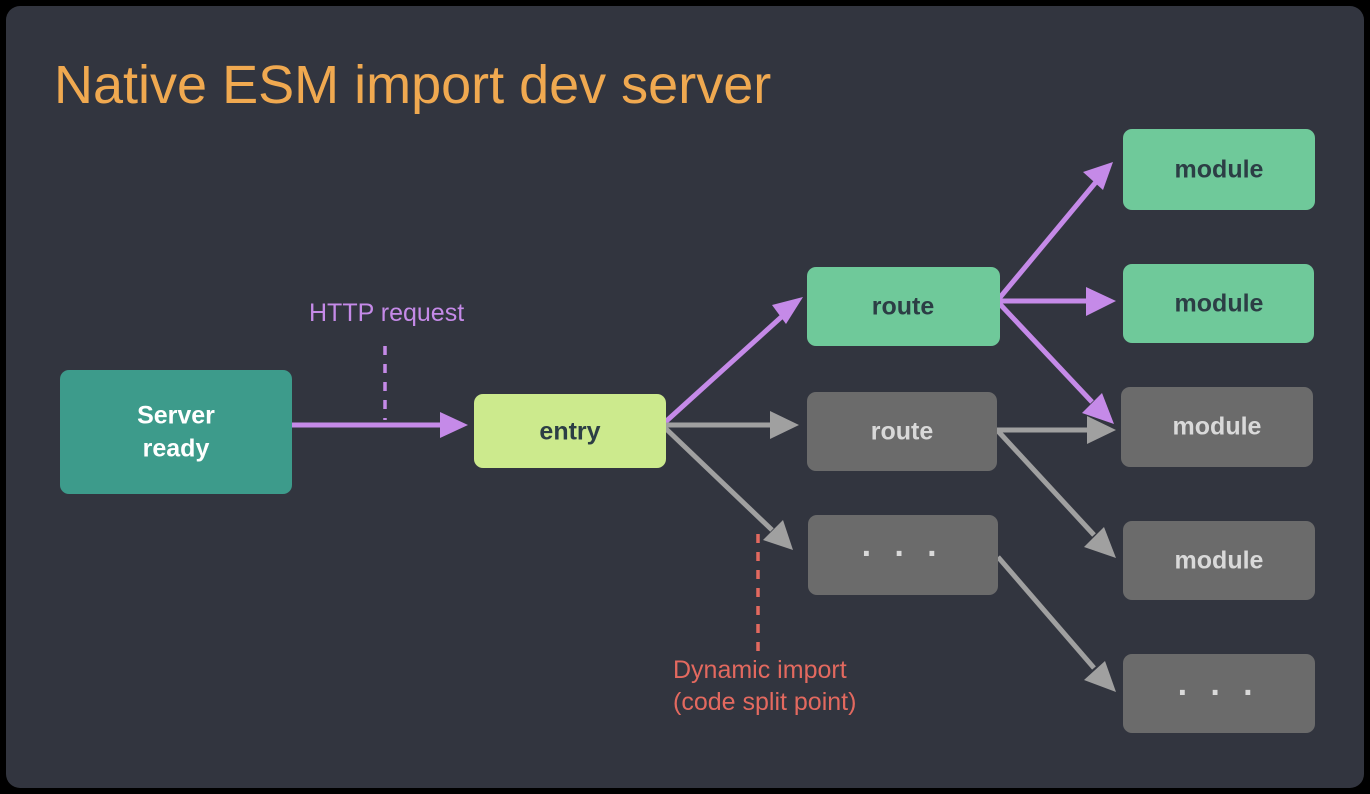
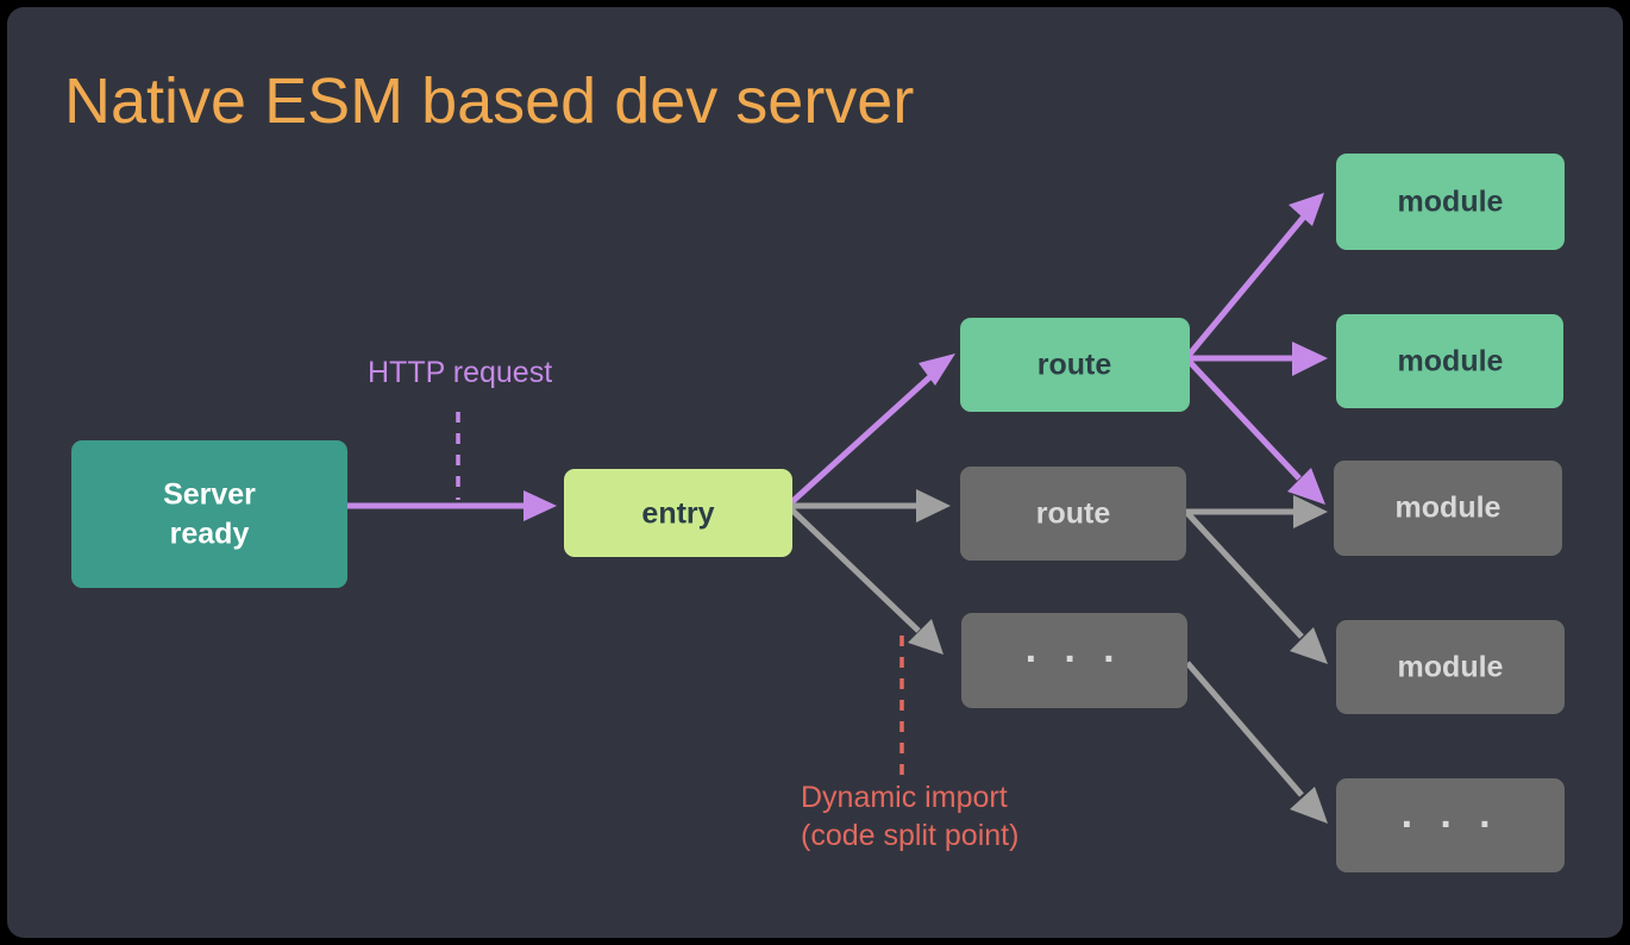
- Native ESM import dev server
+ Native ESM based dev server
  HTTP request
  Dynamic import
  (code split point)
  Server
  ready
  entry
  route
  route
  · · ·
  module
  module
  module
  module
  · · ·
